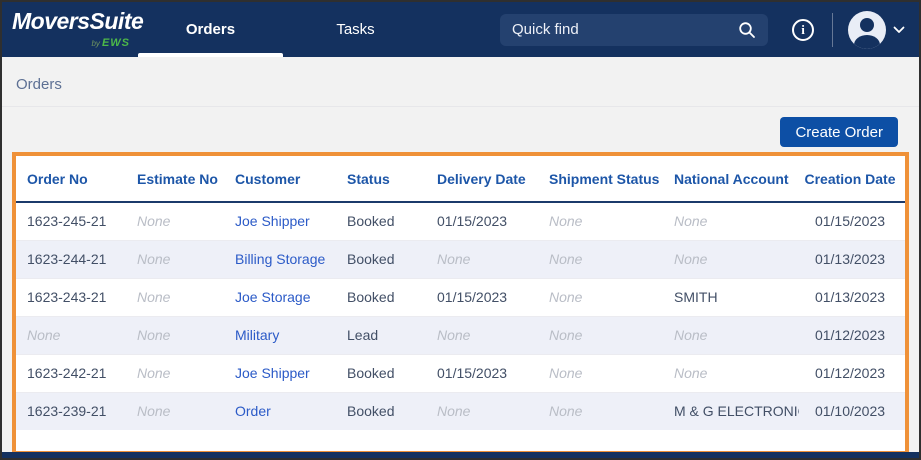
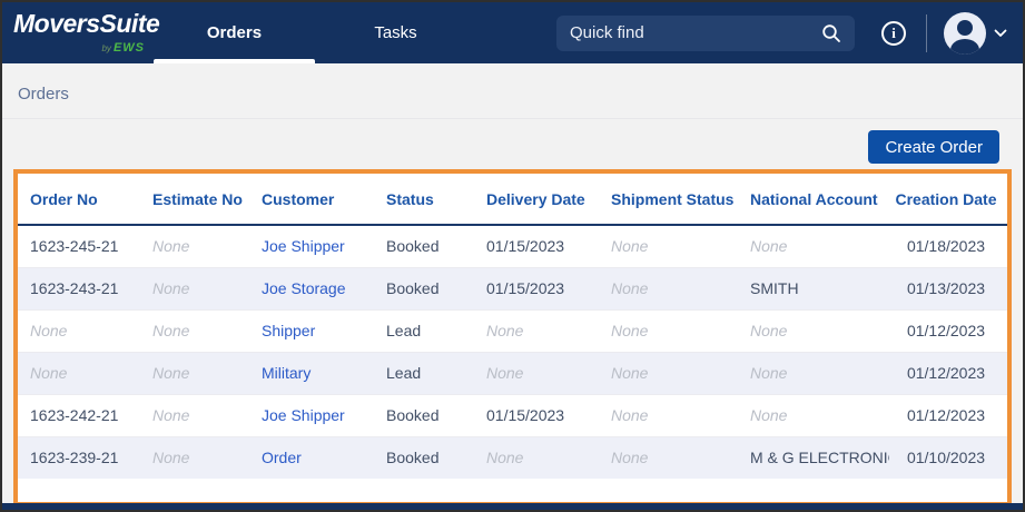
  MoversSuit
  by EWS
  Orders
  Tasks
  Quick find
  i
  Orders
  Create Order
  Order No	Estimate No	Customer	Status	Delivery Date	Shipment Status	National Account	Creation Date
- 1623-245-21	None	Joe Shipper	Booked	01/15/2023	None	None	01/15/2023
+ 1623-245-21	None	Joe Shipper	Booked	01/15/2023	None	None	01/18/2023
- 1623-244-21	None	Billing Storage	Booked	None	None	None	01/13/2023
  1623-243-21	None	Joe Storage	Booked	01/15/2023	None	SMITH	01/13/2023
+ None	None	Shipper	Lead	None	None	None	01/12/2023
  None	None	Military	Lead	None	None	None	01/12/2023
  1623-242-21	None	Joe Shipper	Booked	01/15/2023	None	None	01/12/2023
  1623-239-21	None	Order	Booked	None	None	M & G ELECTRONI	01/10/2023
